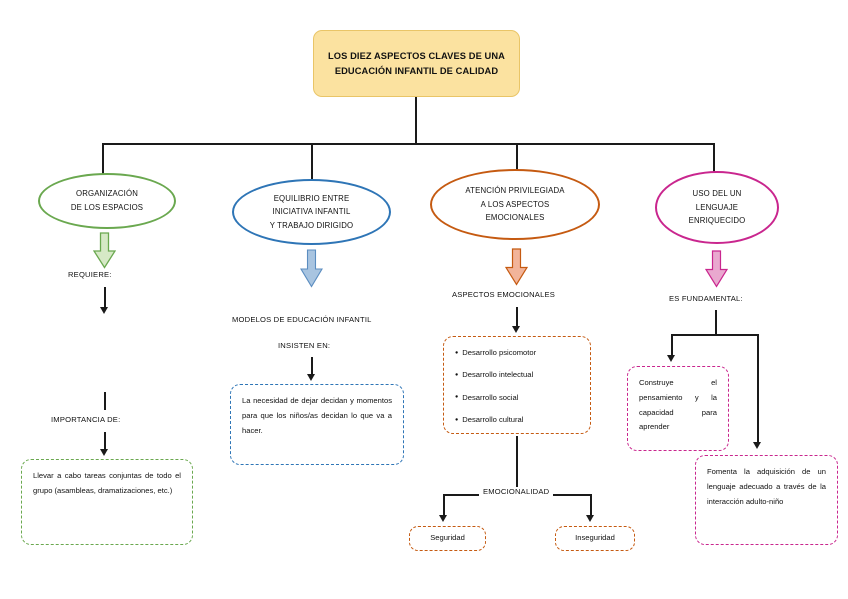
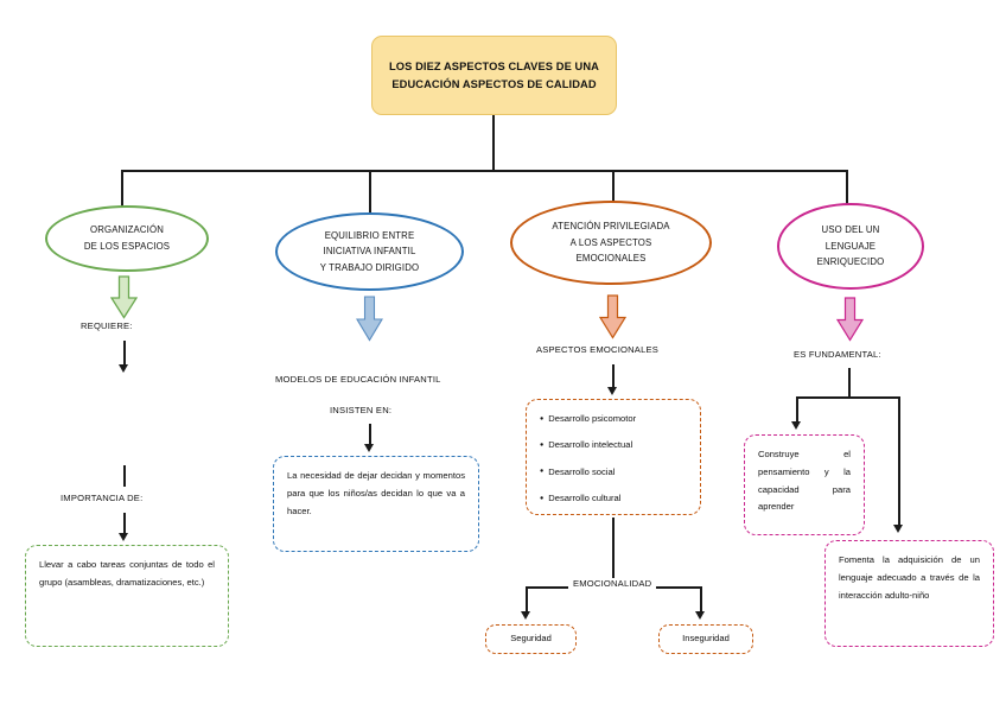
- LOS DIEZ ASPECTOS CLAVES DE UNA EDUCACIÓN INFANTIL DE CALIDAD
+ LOS DIEZ ASPECTOS CLAVES DE UNA EDUCACIÓN ASPECTOS DE CALIDAD
  ORGANIZACIÓN
  DE LOS ESPACIOS
  REQUIERE:
  IMPORTANCIA DE:
  Llevar a cabo tareas conjuntas de todo el grupo (asambleas, dramatizaciones, etc.)
  EQUILIBRIO ENTRE
  INICIATIVA INFANTIL
  Y TRABAJO DIRIGIDO
  MODELOS DE EDUCACIÓN INFANTIL
  INSISTEN EN:
  La necesidad de dejar decidan y momentos para que los niños/as decidan lo que va a hacer.
  ATENCIÓN PRIVILEGIADA
  A LOS ASPECTOS
  EMOCIONALES
  ASPECTOS EMOCIONALES
  Desarrollo psicomotor
  Desarrollo intelectual
  Desarrollo social
  Desarrollo cultural
  EMOCIONALIDAD
  Seguridad
  Inseguridad
  USO DEL UN
  LENGUAJE
  ENRIQUECIDO
  ES FUNDAMENTAL:
  Construye el pensamiento y la capacidad para aprender
  Fomenta la adquisición de un lenguaje adecuado a través de la interacción adulto-niño
